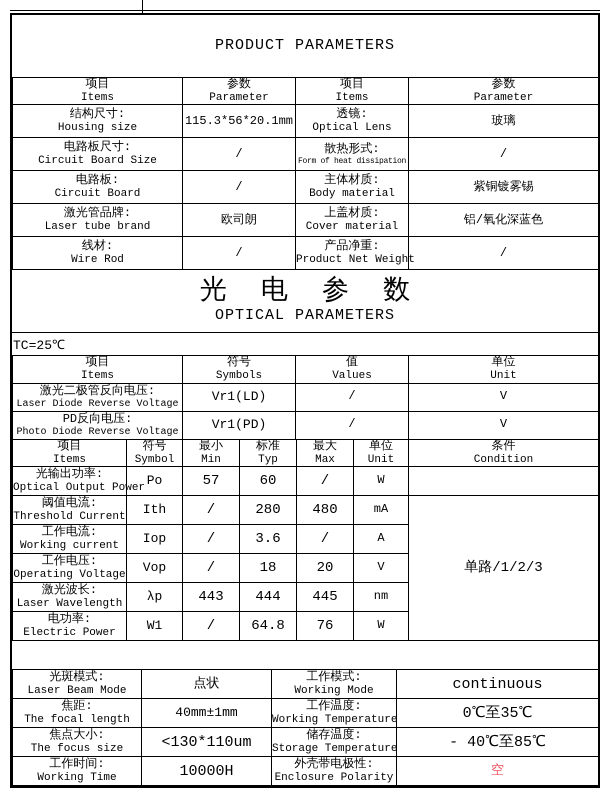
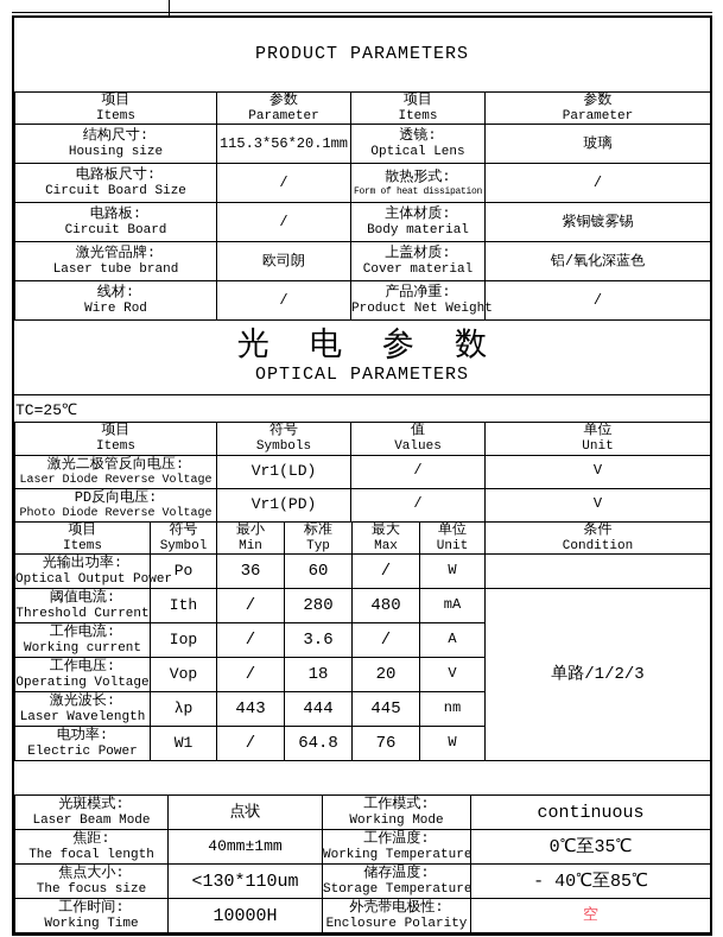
  PRODUCT PARAMETERS
  项目Items	参数Parameter	项目Items	参数Parameter
  结构尺寸:Housing size	115.3*56*20.1mm	透镜:Optical Lens	玻璃
  电路板尺寸:Circuit Board Size	/	散热形式:Form of heat dissipation	/
  电路板:Circuit Board	/	主体材质:Body material	紫铜镀雾锡
  激光管品牌:Laser tube brand	欧司朗	上盖材质:Cover material	铝/氧化深蓝色
  线材:Wire Rod	/	产品净重:Product Net Weight	/
  光 电 参 数
  OPTICAL PARAMETERS
  TC=25℃
  项目Items	符号Symbols	值Values	单位Unit
  激光二极管反向电压:Laser Diode Reverse Voltage	Vr1(LD)	/	V
  PD反向电压:Photo Diode Reverse Voltage	Vr1(PD)	/	V
  项目Items	符号Symbol	最小Min	标准Typ	最大Max	单位Unit	条件Condition
- 光输出功率:Optical Output Power	Po	57	60	/	W
+ 光输出功率:Optical Output Power	Po	36	60	/	W
  阈值电流:Threshold Current	Ith	/	280	480	mA	单路/1/2/3
  工作电流:Working current	Iop	/	3.6	/	A
  工作电压:Operating Voltage	Vop	/	18	20	V
  激光波长:Laser Wavelength	λp	443	444	445	nm
  电功率:Electric Power	W1	/	64.8	76	W
  光斑模式:Laser Beam Mode	点状	工作模式:Working Mode	continuous
  焦距:The focal length	40mm±1mm	工作温度:Working Temperature	0℃至35℃
  焦点大小:The focus size	<130*110um	储存温度:Storage Temperature	- 40℃至85℃
  工作时间:Working Time	10000H	外壳带电极性:Enclosure Polarity	空
